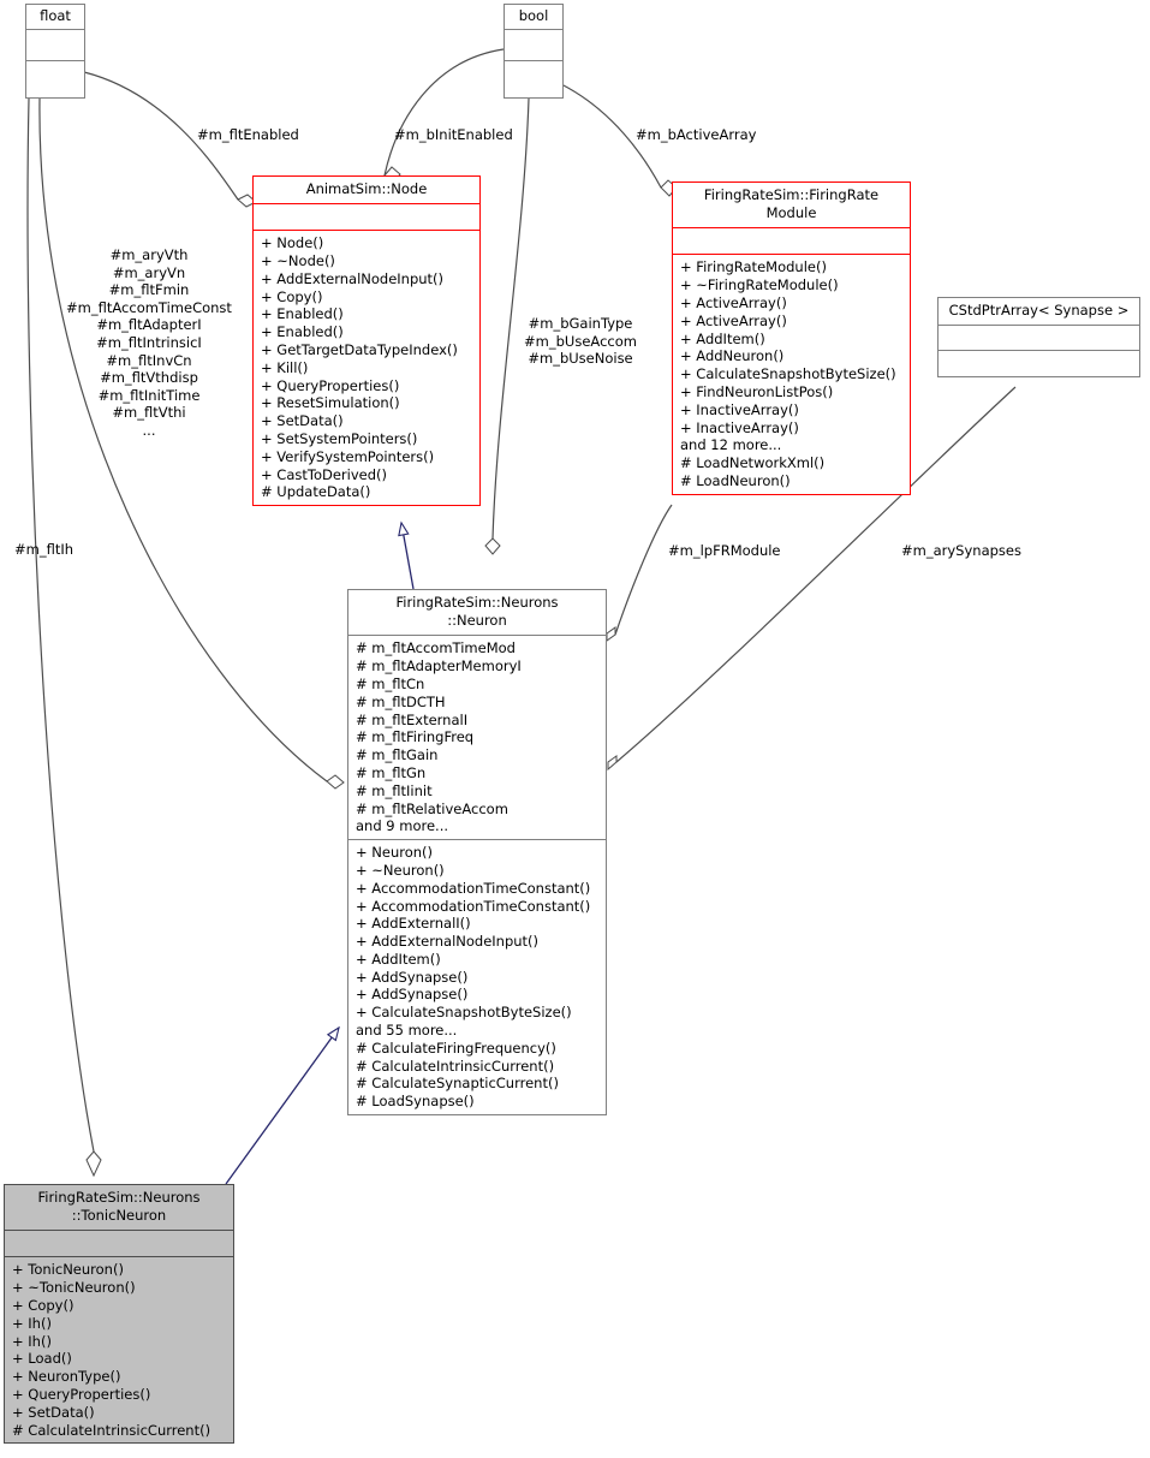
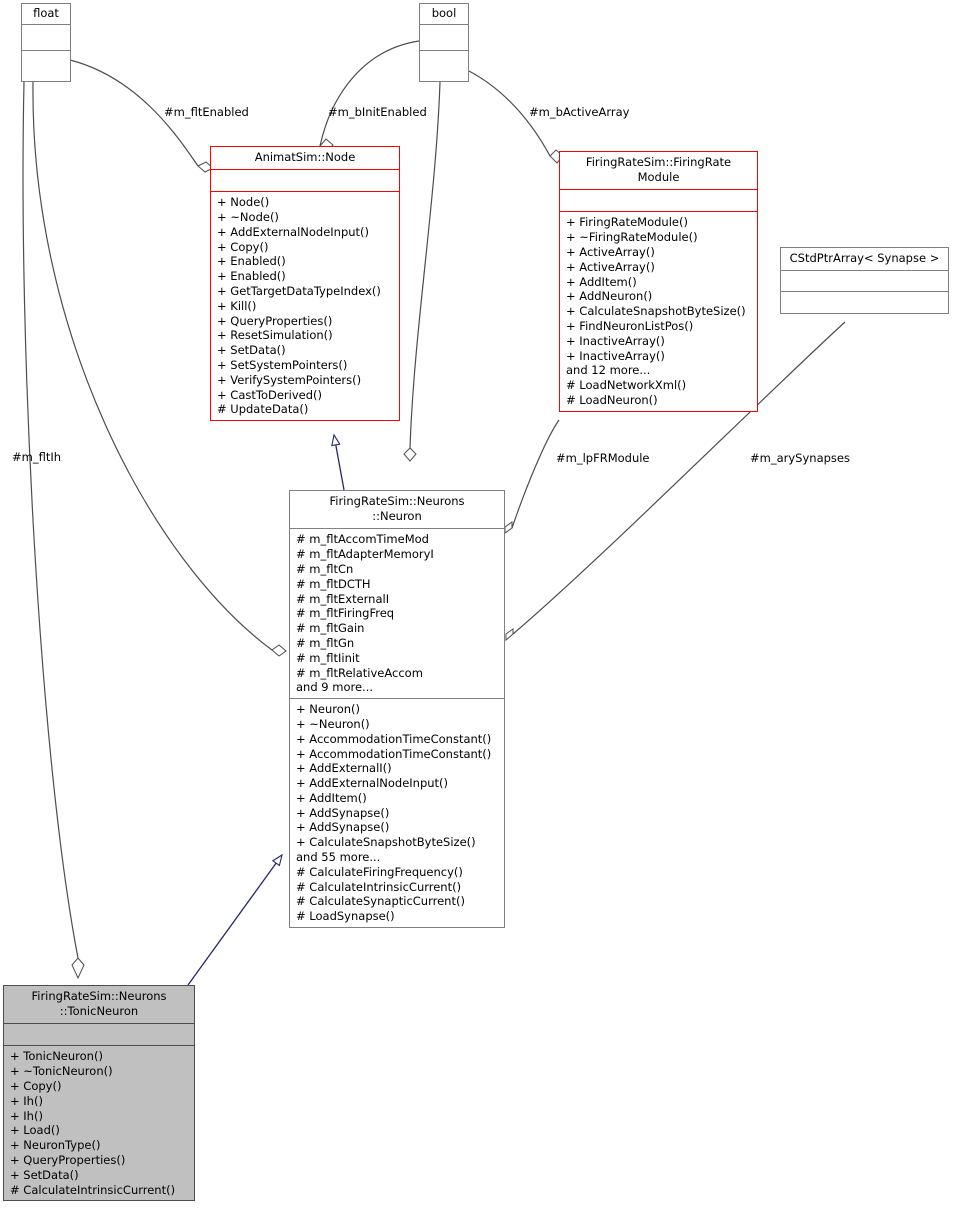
  #m_fltEnabled
  #m_bInitEnabled
  #m_bActiveArray
- #m_aryVth
- #m_aryVn
- #m_fltFmin
- #m_fltAccomTimeConst
- #m_fltAdapterI
- #m_fltIntrinsicI
- #m_fltInvCn
- #m_fltVthdisp
- #m_fltInitTime
- #m_fltVthi
- ...
- #m_bGainType
- #m_bUseAccom
- #m_bUseNoise
  #m_fltIh
  #m_lpFRModule
  #m_arySynapses
  float
  bool
  AnimatSim::Node
  + Node()
  + ~Node()
  + AddExternalNodeInput()
  + Copy()
  + Enabled()
  + Enabled()
  + GetTargetDataTypeIndex()
  + Kill()
  + QueryProperties()
  + ResetSimulation()
  + SetData()
  + SetSystemPointers()
  + VerifySystemPointers()
  + CastToDerived()
  # UpdateData()
  FiringRateSim::FiringRate
  Module
  + FiringRateModule()
  + ~FiringRateModule()
  + ActiveArray()
  + ActiveArray()
  + AddItem()
  + AddNeuron()
  + CalculateSnapshotByteSize()
  + FindNeuronListPos()
  + InactiveArray()
  + InactiveArray()
  and 12 more...
  # LoadNetworkXml()
  # LoadNeuron()
  CStdPtrArray< Synapse >
  FiringRateSim::Neurons
  ::Neuron
  # m_fltAccomTimeMod
  # m_fltAdapterMemoryI
  # m_fltCn
  # m_fltDCTH
  # m_fltExternalI
  # m_fltFiringFreq
  # m_fltGain
  # m_fltGn
  # m_fltIinit
  # m_fltRelativeAccom
  and 9 more...
  + Neuron()
  + ~Neuron()
  + AccommodationTimeConstant()
  + AccommodationTimeConstant()
  + AddExternalI()
  + AddExternalNodeInput()
  + AddItem()
  + AddSynapse()
  + AddSynapse()
  + CalculateSnapshotByteSize()
  and 55 more...
  # CalculateFiringFrequency()
  # CalculateIntrinsicCurrent()
  # CalculateSynapticCurrent()
  # LoadSynapse()
  FiringRateSim::Neurons
  ::TonicNeuron
  + TonicNeuron()
  + ~TonicNeuron()
  + Copy()
  + Ih()
  + Ih()
  + Load()
  + NeuronType()
  + QueryProperties()
  + SetData()
  # CalculateIntrinsicCurrent()
